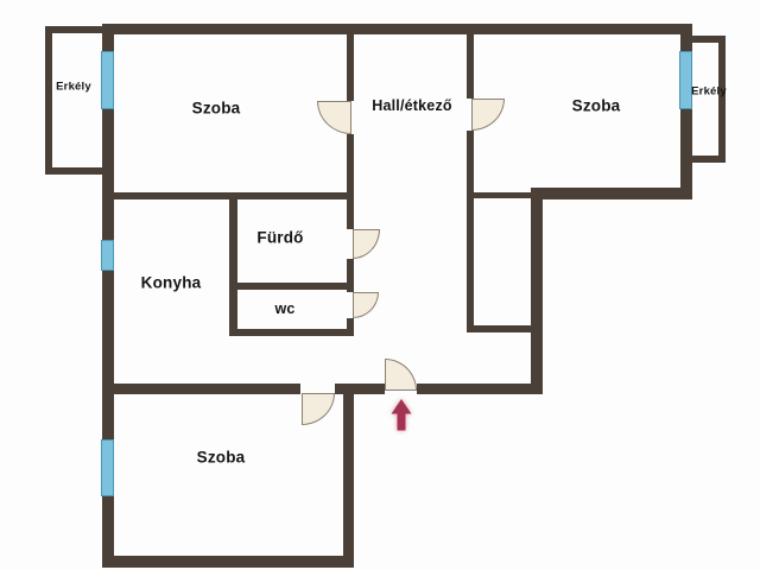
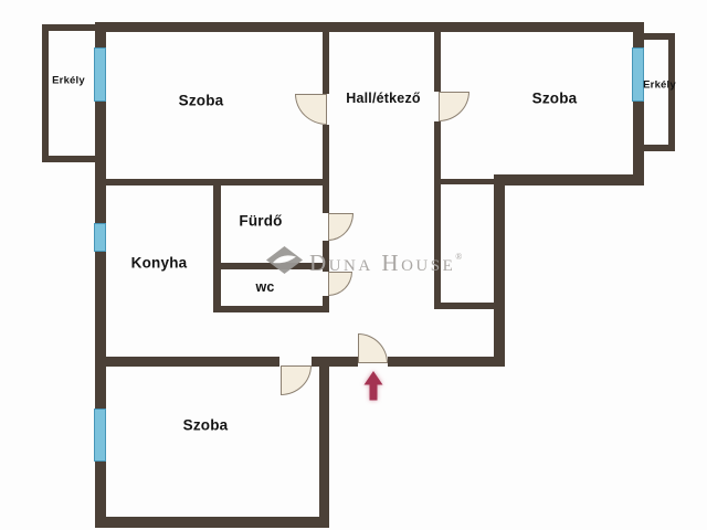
  Erkély
  Szoba
  Hall/étkező
  Szoba
  Erkély
  Fürdő
  Konyha
  wc
  Szoba
+ Duna House®
